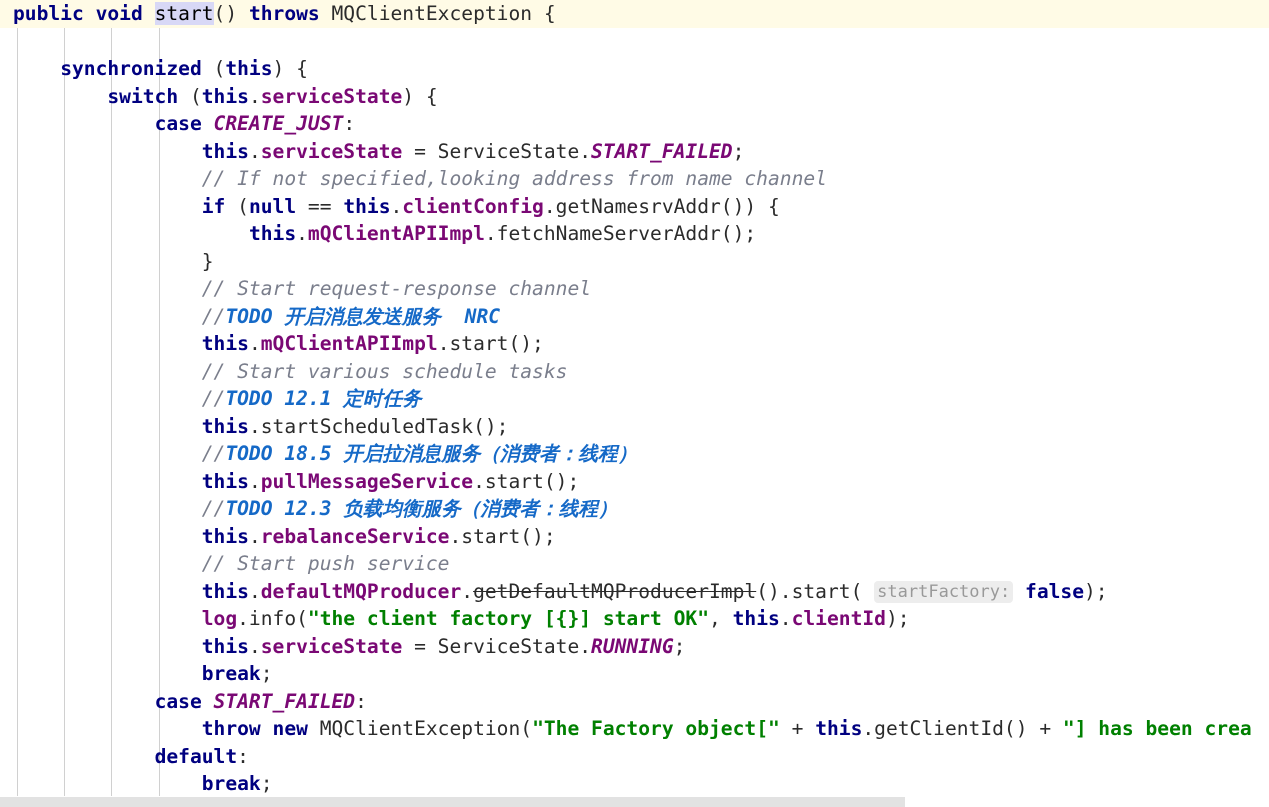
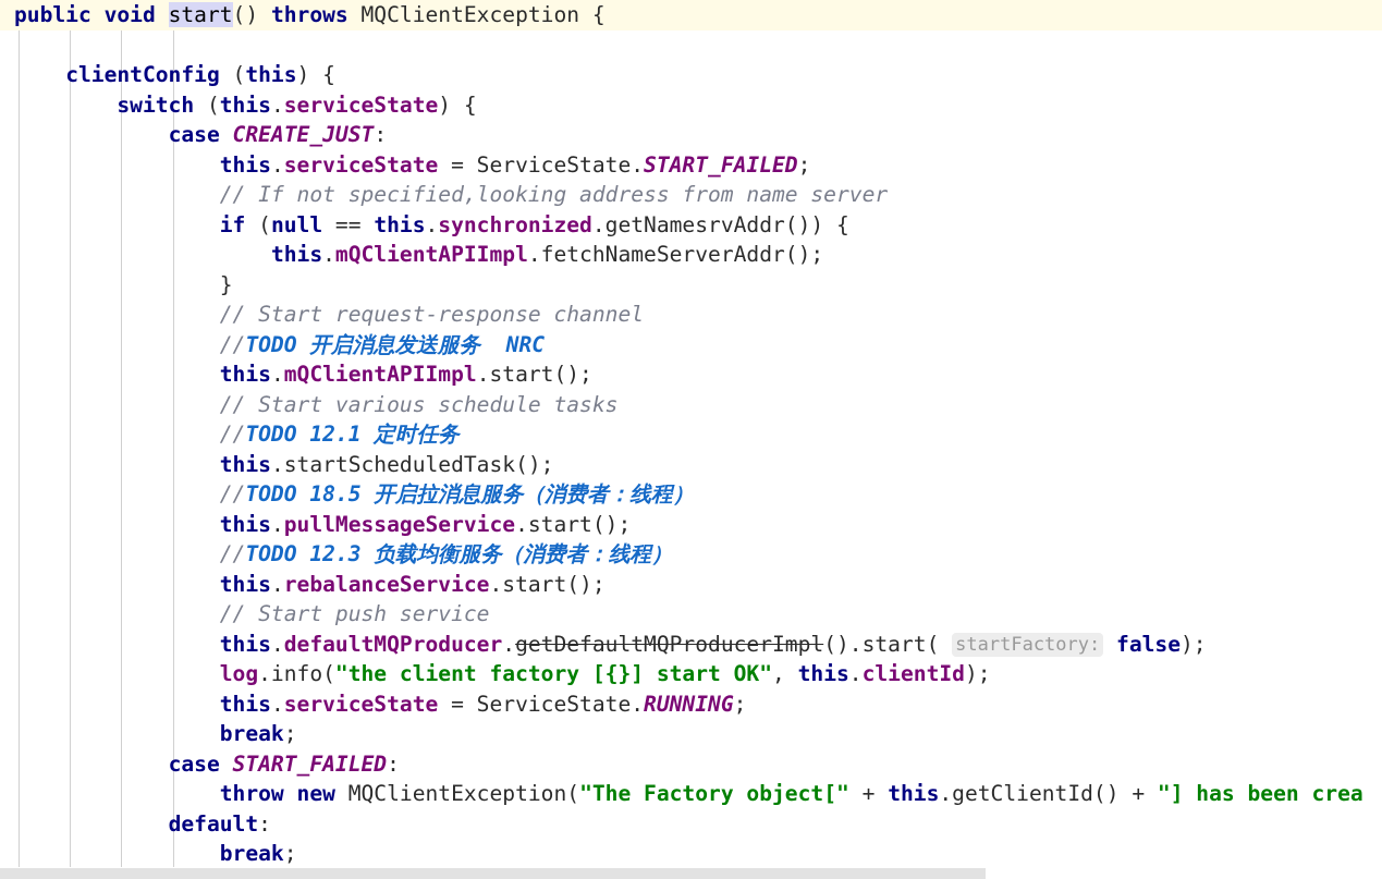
  public void start() throws MQClientException {
- synchronized (this) {
+ clientConfig (this) {
  switch (this.serviceState) {
  case CREATE_JUST:
  this.serviceState = ServiceState.START_FAILED;
- // If not specified,looking address from name channel
+ // If not specified,looking address from name server
- if (null == this.clientConfig.getNamesrvAddr()) {
+ if (null == this.synchronized.getNamesrvAddr()) {
  this.mQClientAPIImpl.fetchNameServerAddr();
  }
  // Start request-response channel
  //TODO 开启消息发送服务 NRC
  this.mQClientAPIImpl.start();
  // Start various schedule tasks
  //TODO 12.1 定时任务
  this.startScheduledTask();
  //TODO 18.5 开启拉消息服务（消费者：线程）
  this.pullMessageService.start();
  //TODO 12.3 负载均衡服务（消费者：线程）
  this.rebalanceService.start();
  // Start push service
  this.defaultMQProducer.getDefaultMQProducerImpl().start( startFactory: false);
  log.info("the client factory [{}] start OK", this.clientId);
  this.serviceState = ServiceState.RUNNING;
  break;
  case START_FAILED:
  throw new MQClientException("The Factory object[" + this.getClientId() + "] has been crea
  default:
  break;
